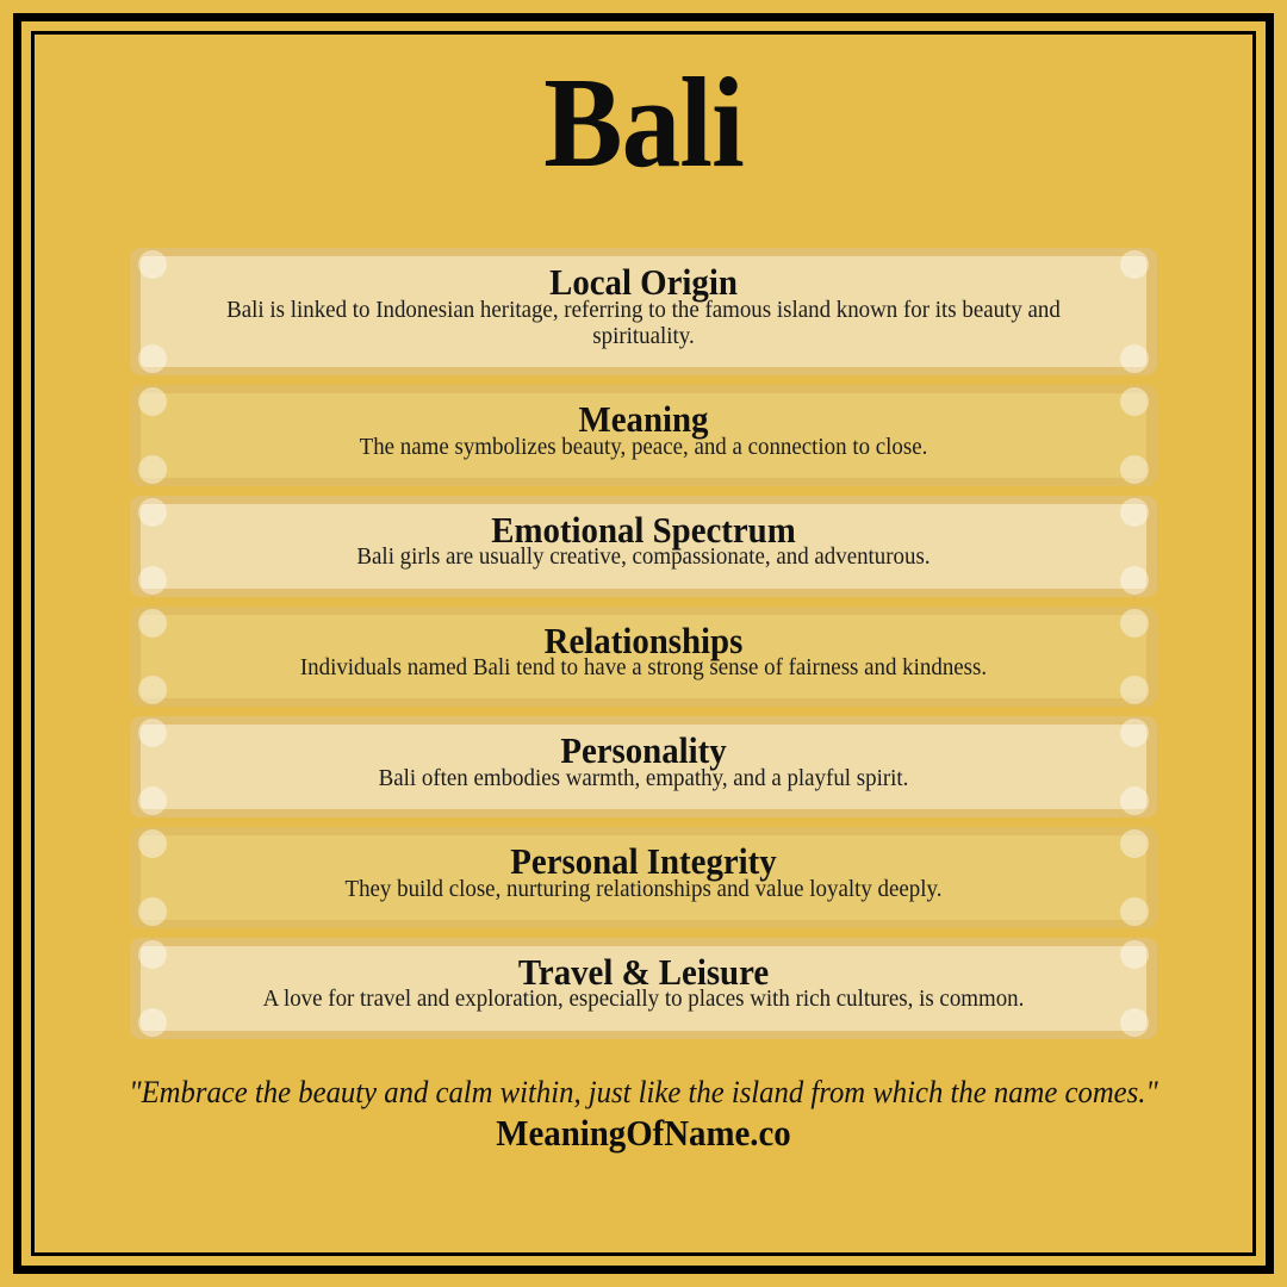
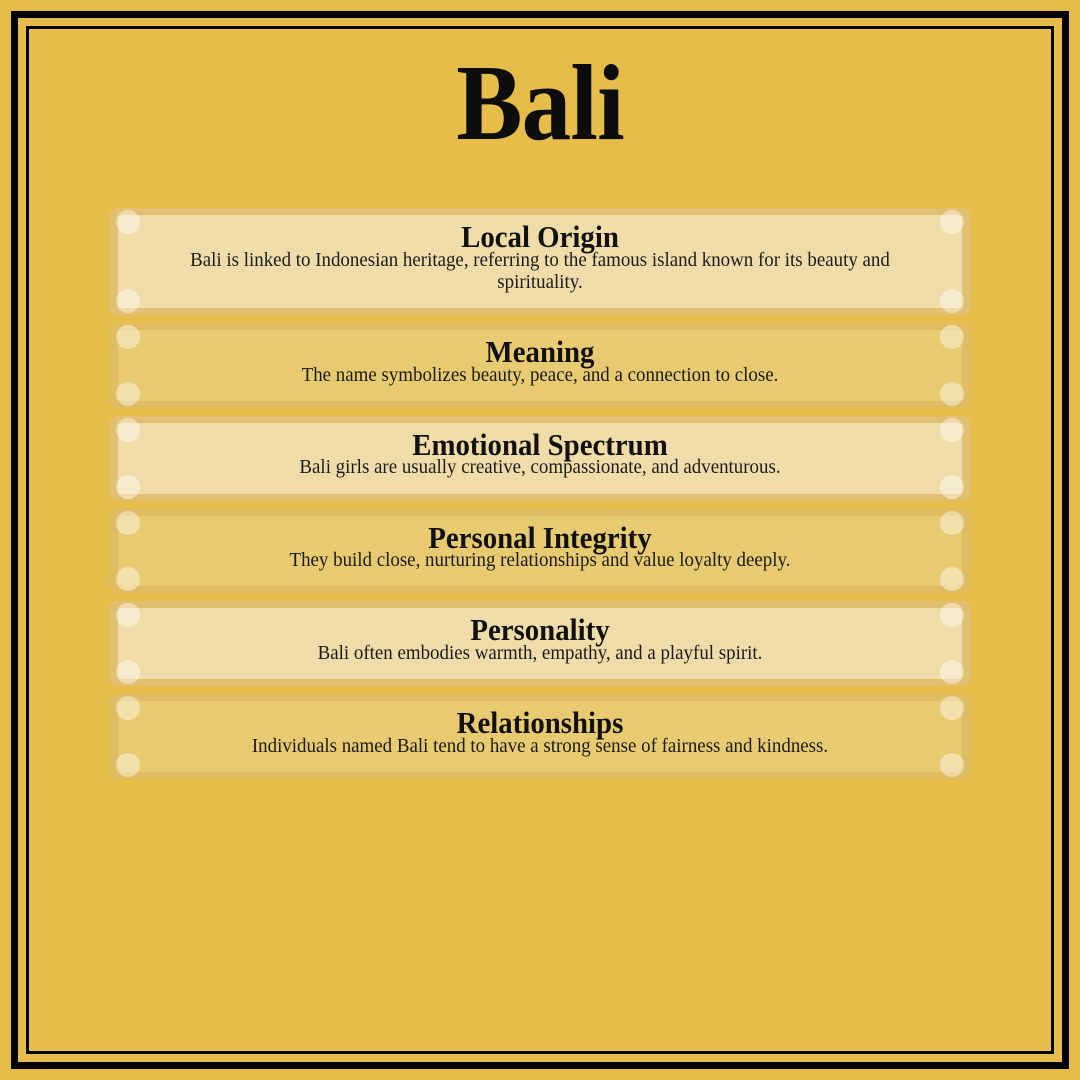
  Bali
  Local Origin
  Bali is linked to Indonesian heritage, referring to the famous island known for its beauty and spirituality.
  Meaning
  The name symbolizes beauty, peace, and a connection to close.
  Emotional Spectrum
  Bali girls are usually creative, compassionate, and adventurous.
- Relationships
+ Personal Integrity
- Individuals named Bali tend to have a strong sense of fairness and kindness.
+ They build close, nurturing relationships and value loyalty deeply.
  Personality
  Bali often embodies warmth, empathy, and a playful spirit.
- Personal Integrity
+ Relationships
- They build close, nurturing relationships and value loyalty deeply.
+ Individuals named Bali tend to have a strong sense of fairness and kindness.
- Travel & Leisure
- A love for travel and exploration, especially to places with rich cultures, is common.
- "Embrace the beauty and calm within, just like the island from which the name comes."
- MeaningOfName.co
